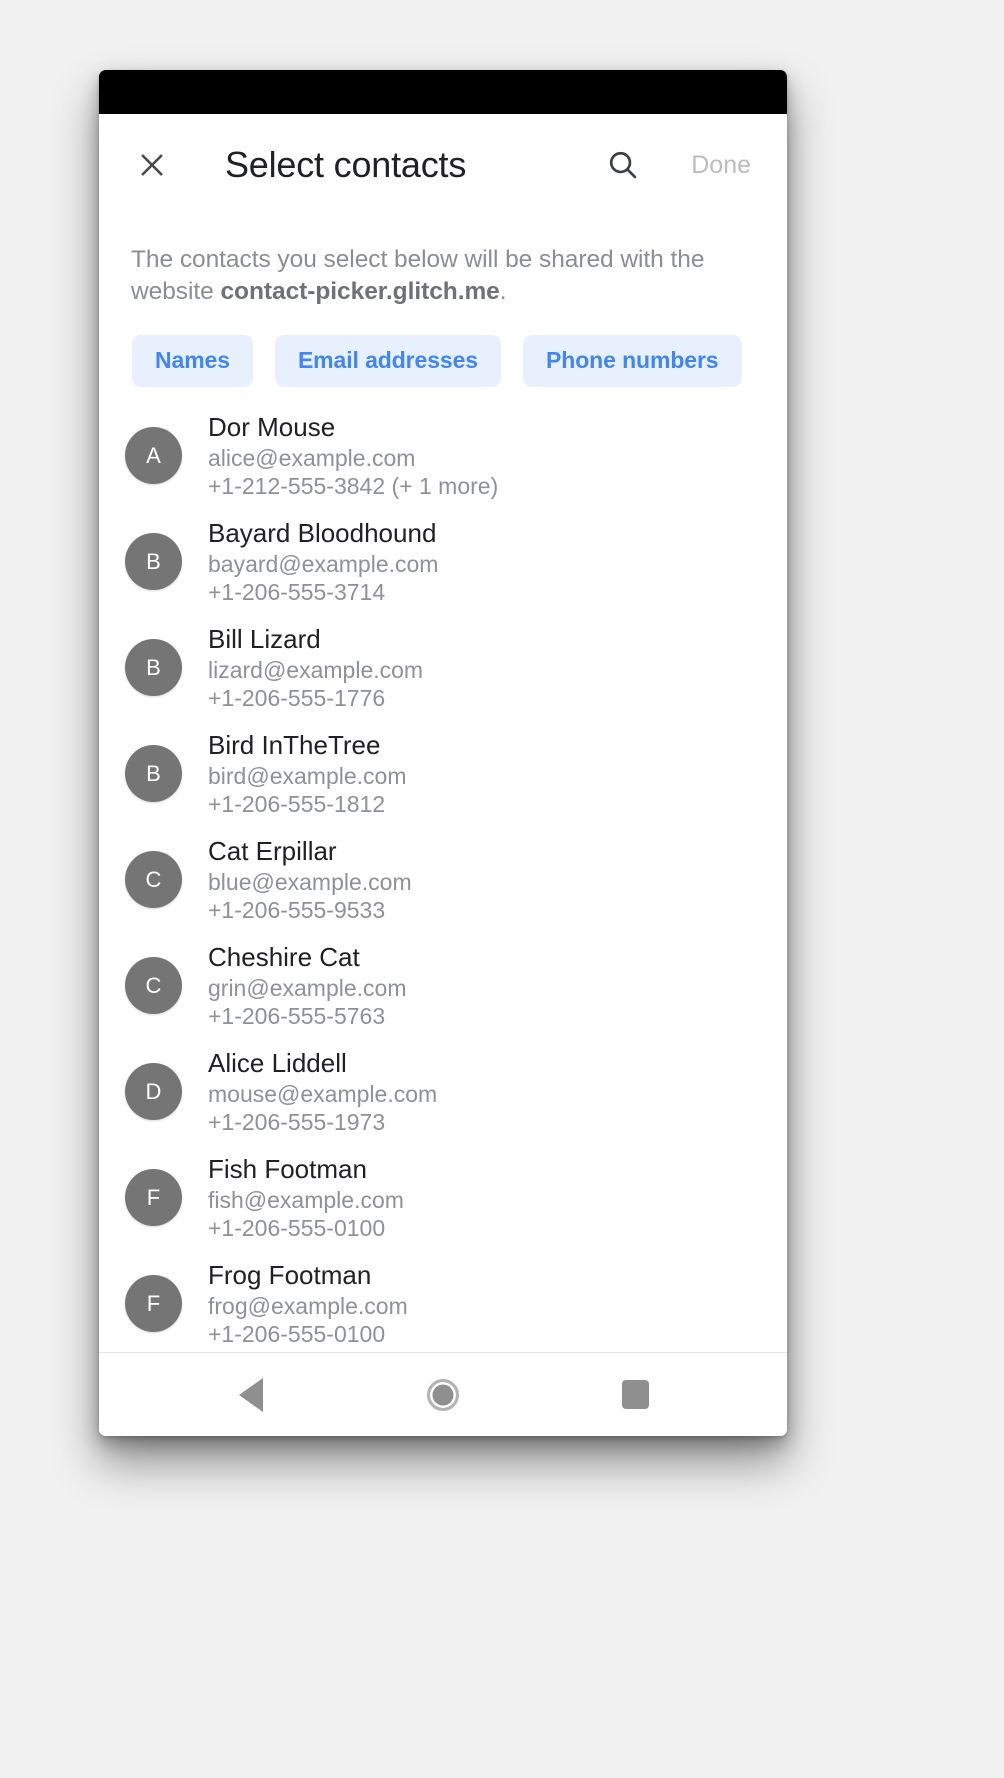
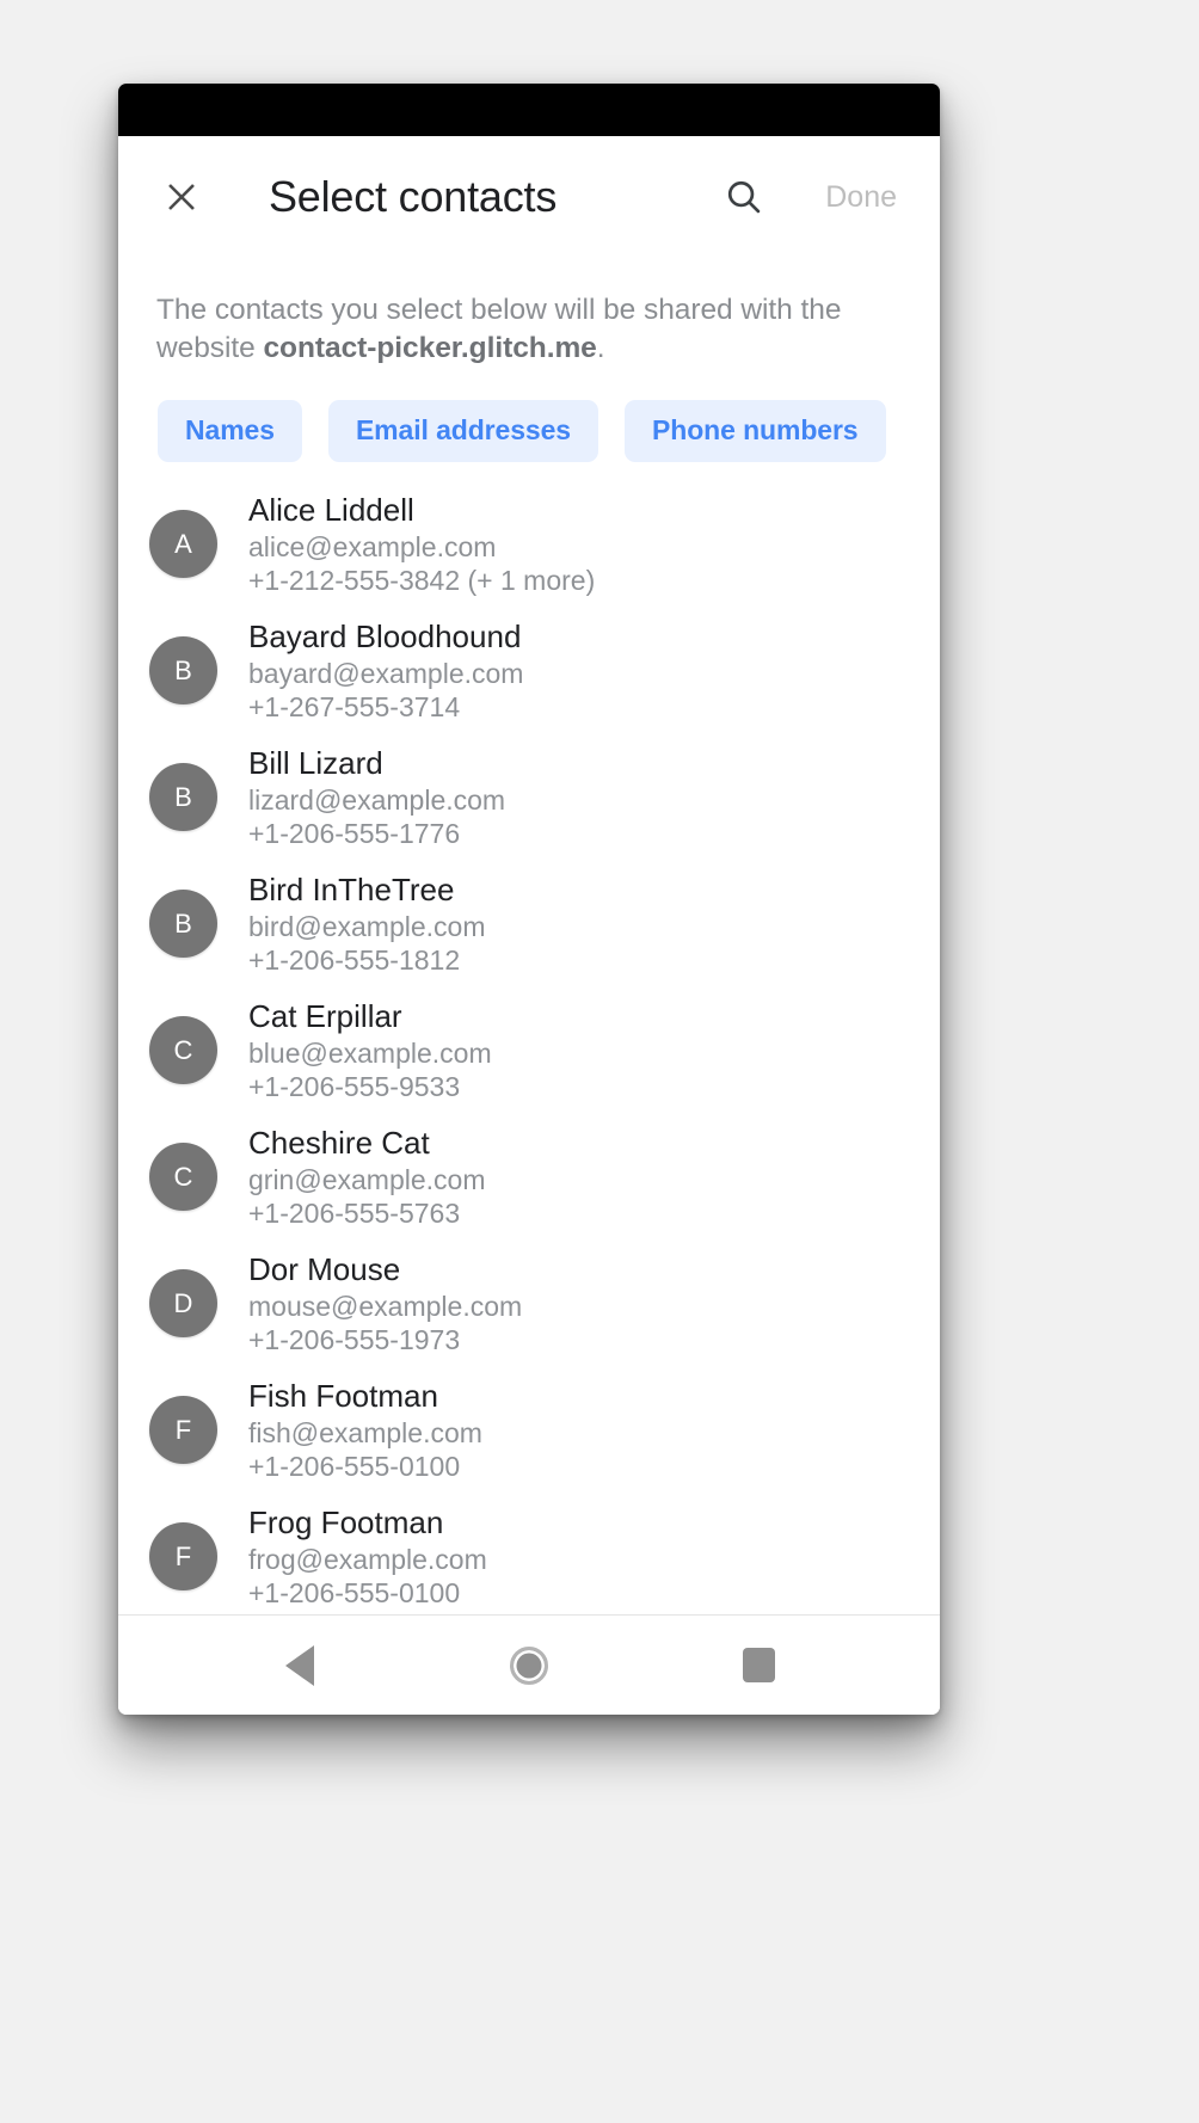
  Select contacts
  Done
  The contacts you select below will be shared with the website contact-picker.glitch.me.
  Names
  Email addresses
  Phone numbers
  A
- Dor Mouse
+ Alice Liddell
  alice@example.com
  +1-212-555-3842 (+ 1 more)
  B
  Bayard Bloodhound
  bayard@example.com
- +1-206-555-3714
+ +1-267-555-3714
  B
  Bill Lizard
  lizard@example.com
  +1-206-555-1776
  B
  Bird InTheTree
  bird@example.com
  +1-206-555-1812
  C
  Cat Erpillar
  blue@example.com
  +1-206-555-9533
  C
  Cheshire Cat
  grin@example.com
  +1-206-555-5763
  D
- Alice Liddell
+ Dor Mouse
  mouse@example.com
  +1-206-555-1973
  F
  Fish Footman
  fish@example.com
  +1-206-555-0100
  F
  Frog Footman
  frog@example.com
  +1-206-555-0100
